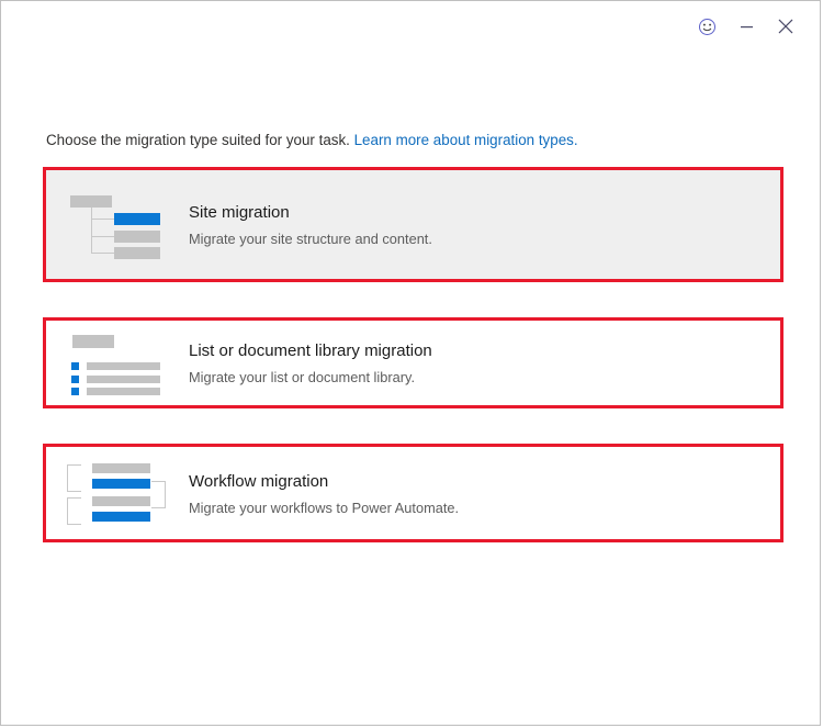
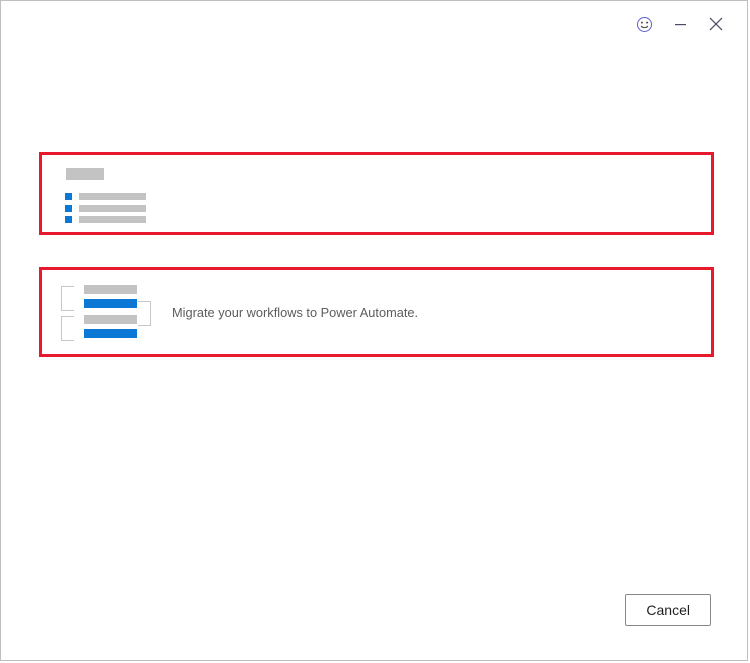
- Choose the migration type suited for your task. Learn more about migration types.
- Site migration
- Migrate your site structure and content.
- List or document library migration
- Migrate your list or document library.
- Workflow migration
  Migrate your workflows to Power Automate.
+ Cancel
